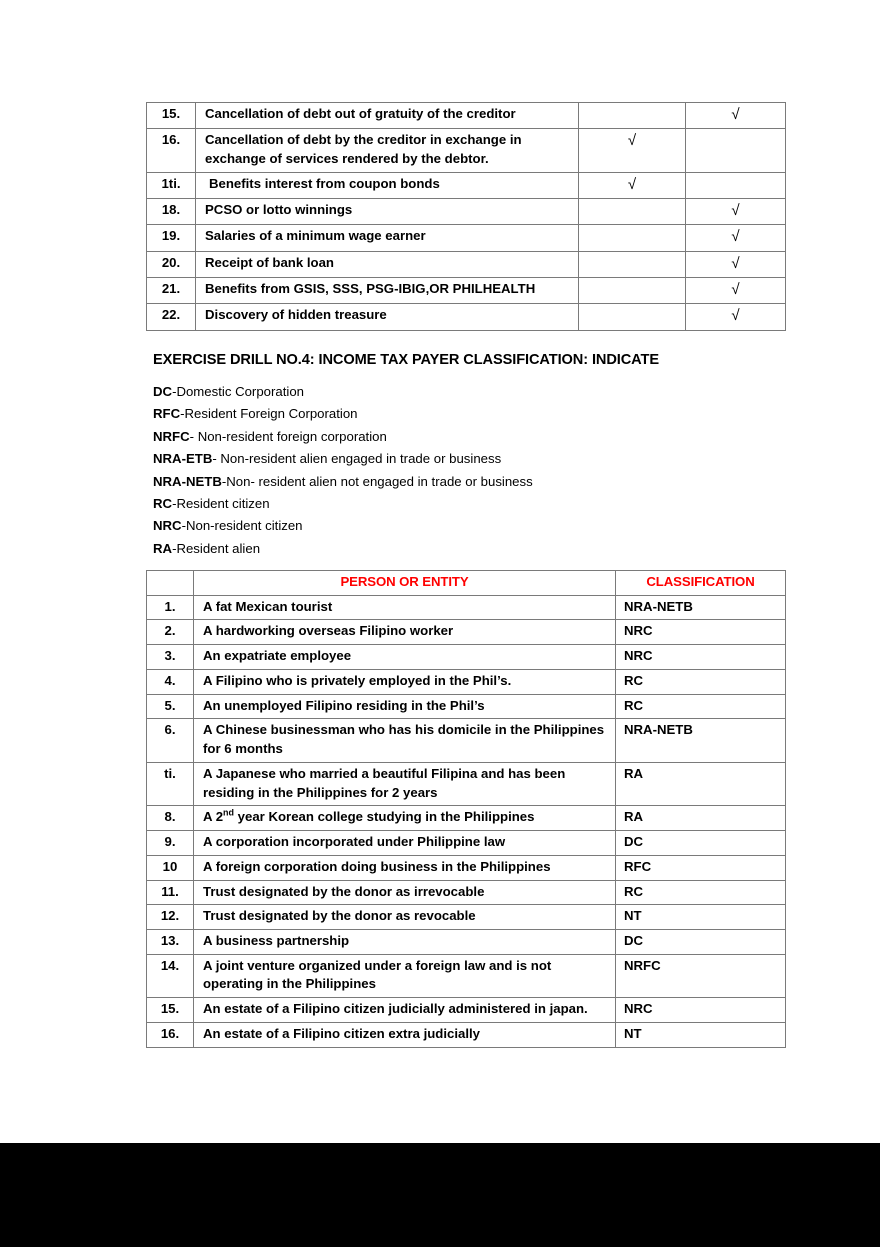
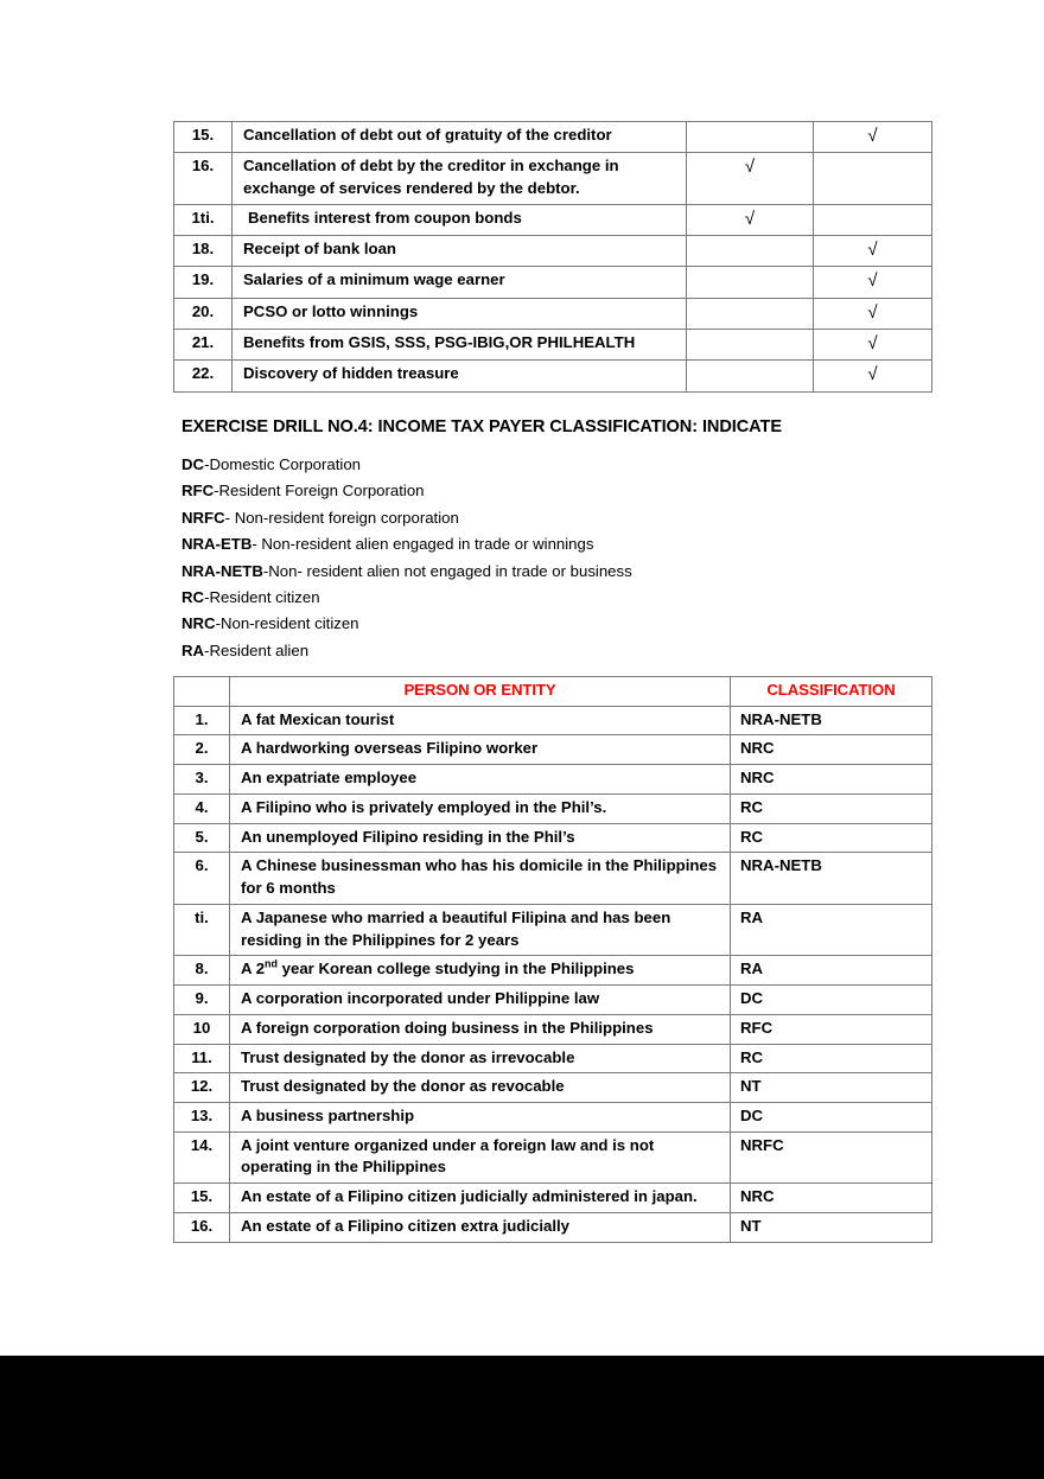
  15.	Cancellation of debt out of gratuity of the creditor		√
  16.	Cancellation of debt by the creditor in exchange in exchange of services rendered by the debtor.	√
  1ti.	Benefits interest from coupon bonds	√
- 18.	PCSO or lotto winnings		√
+ 18.	Receipt of bank loan		√
  19.	Salaries of a minimum wage earner		√
- 20.	Receipt of bank loan		√
+ 20.	PCSO or lotto winnings		√
  21.	Benefits from GSIS, SSS, PSG-IBIG,OR PHILHEALTH		√
  22.	Discovery of hidden treasure		√
  EXERCISE DRILL NO.4: INCOME TAX PAYER CLASSIFICATION: INDICATE
  DC-Domestic Corporation
  RFC-Resident Foreign Corporation
  NRFC- Non-resident foreign corporation
- NRA-ETB- Non-resident alien engaged in trade or business
+ NRA-ETB- Non-resident alien engaged in trade or winnings
  NRA-NETB-Non- resident alien not engaged in trade or business
  RC-Resident citizen
  NRC-Non-resident citizen
  RA-Resident alien
  	PERSON OR ENTITY	CLASSIFICATION
  1.	A fat Mexican tourist	NRA-NETB
  2.	A hardworking overseas Filipino worker	NRC
  3.	An expatriate employee	NRC
  4.	A Filipino who is privately employed in the Phil’s.	RC
  5.	An unemployed Filipino residing in the Phil’s	RC
  6.	A Chinese businessman who has his domicile in the Philippines for 6 months	NRA-NETB
  ti.	A Japanese who married a beautiful Filipina and has been residing in the Philippines for 2 years	RA
  8.	A 2nd year Korean college studying in the Philippines	RA
  9.	A corporation incorporated under Philippine law	DC
  10	A foreign corporation doing business in the Philippines	RFC
  11.	Trust designated by the donor as irrevocable	RC
  12.	Trust designated by the donor as revocable	NT
  13.	A business partnership	DC
  14.	A joint venture organized under a foreign law and is not operating in the Philippines	NRFC
  15.	An estate of a Filipino citizen judicially administered in japan.	NRC
  16.	An estate of a Filipino citizen extra judicially	NT
